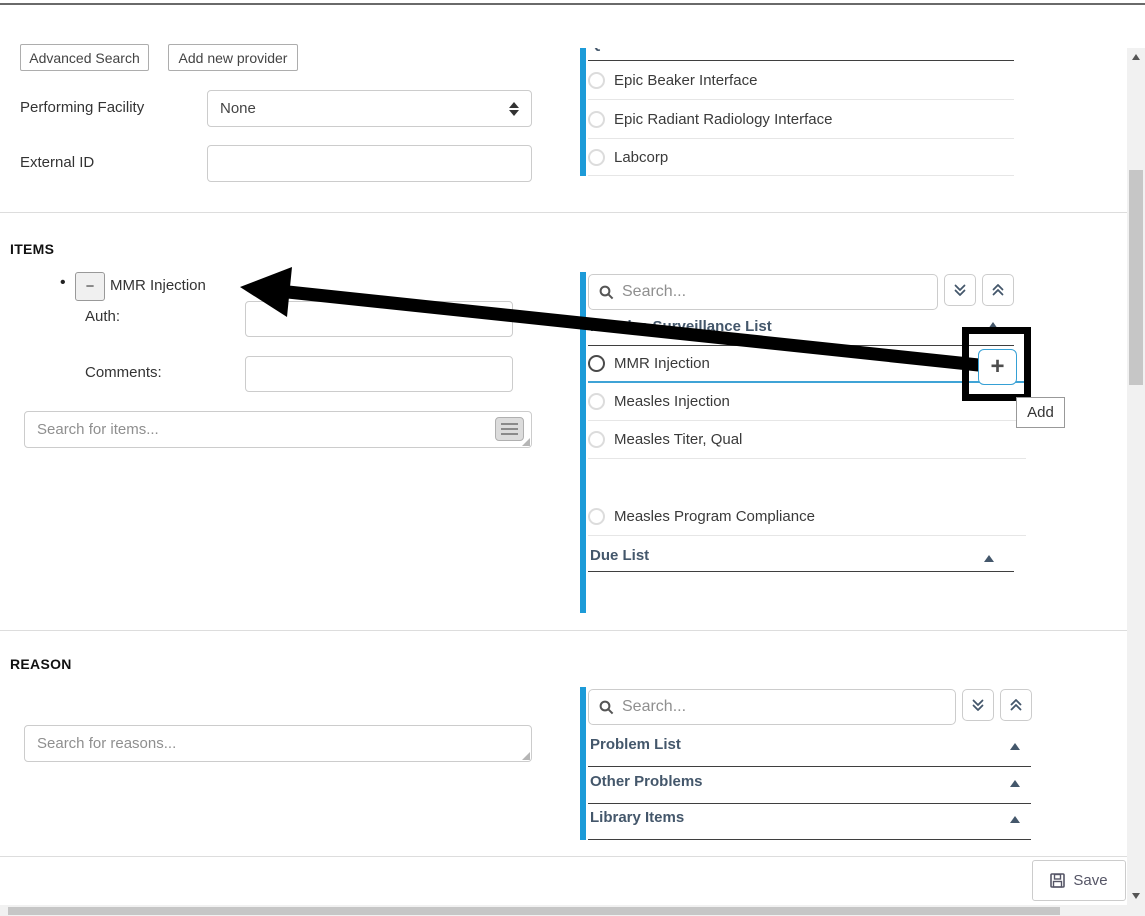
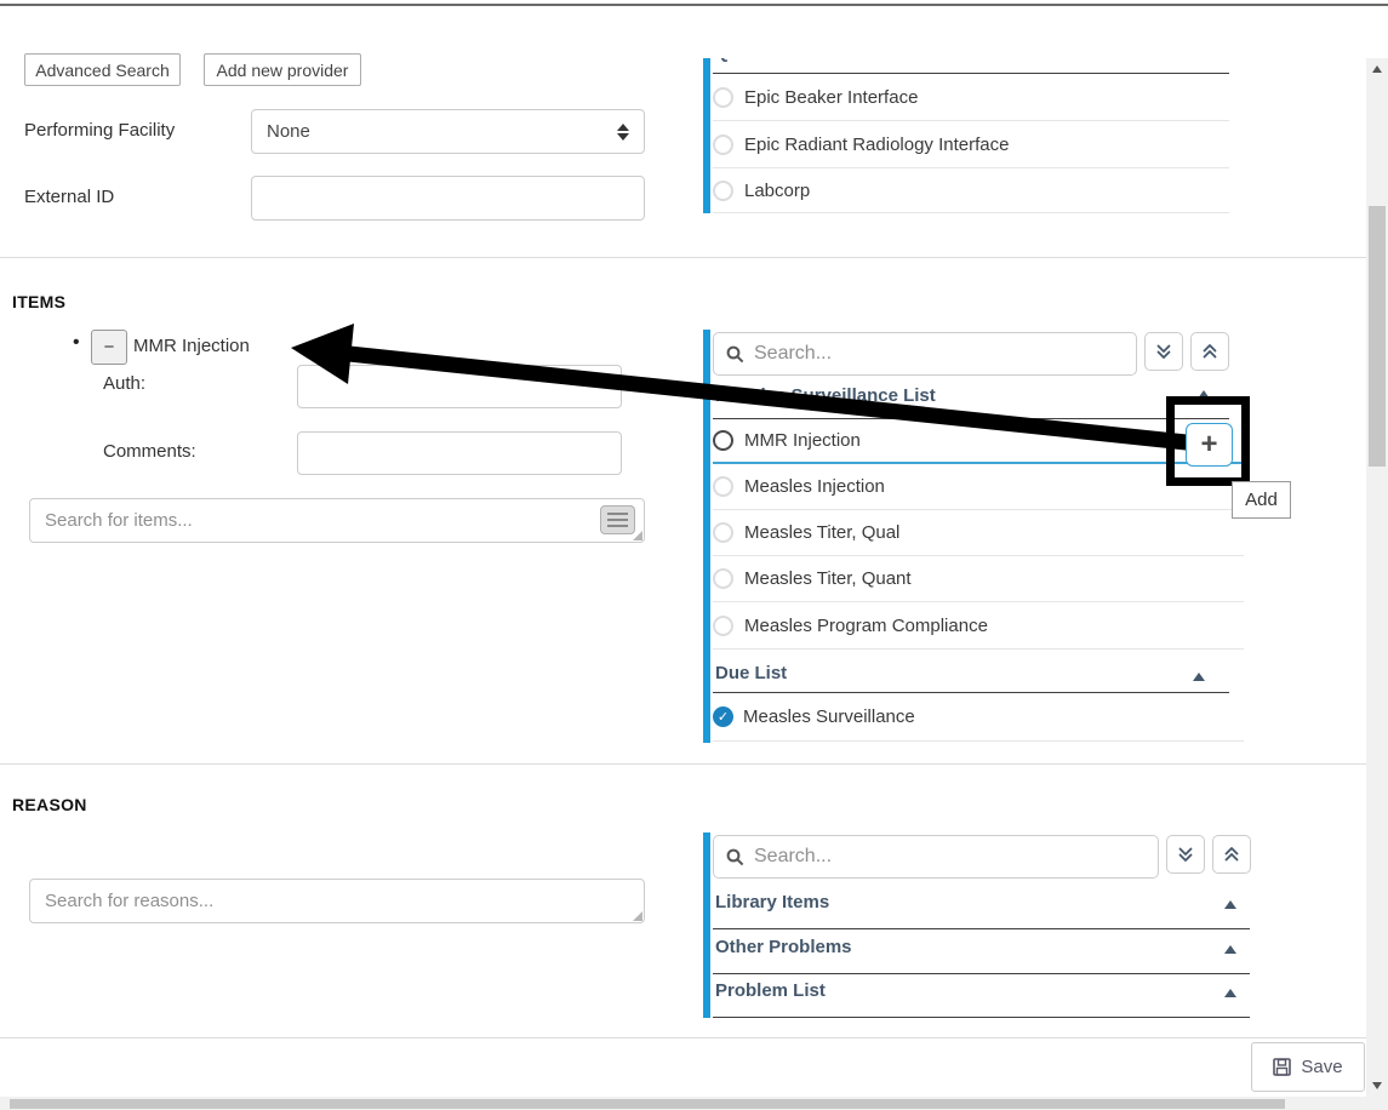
  Advanced Search
  Add new provider
  Performing Facility
  None
  External ID
  Epic Beaker Interface
  Epic Radiant Radiology Interface
  Labcorp
  ITEMS
  •
  −
  MMR Injection
  Auth:
  Comments:
  Search for items...
  Search...
  MMR Injection
  Measles Injection
  Measles Titer, Qual
+ Measles Titer, Quant
  Measles Program Compliance
  Due List
+ ✓
+ Measles Surveillance
  +
  Add
  REASON
  Search for reasons...
  Search...
- Problem List
+ Library Items
  Other Problems
- Library Items
+ Problem List
  Save
